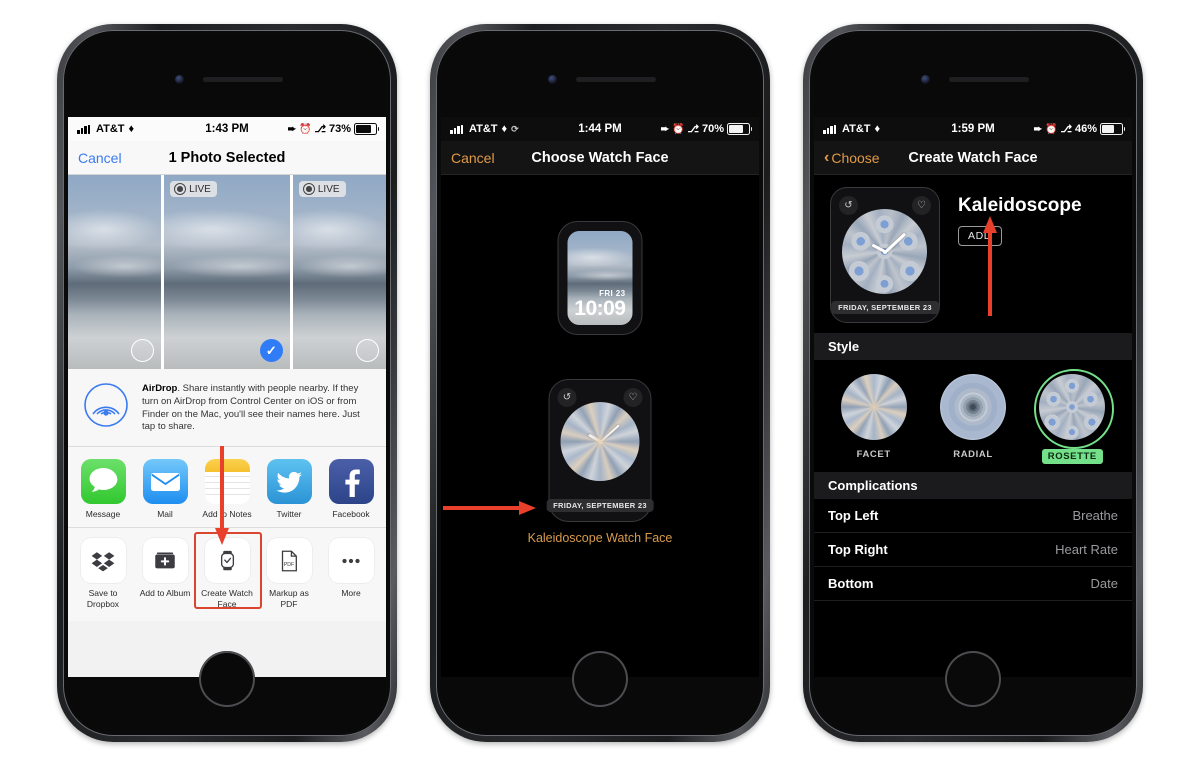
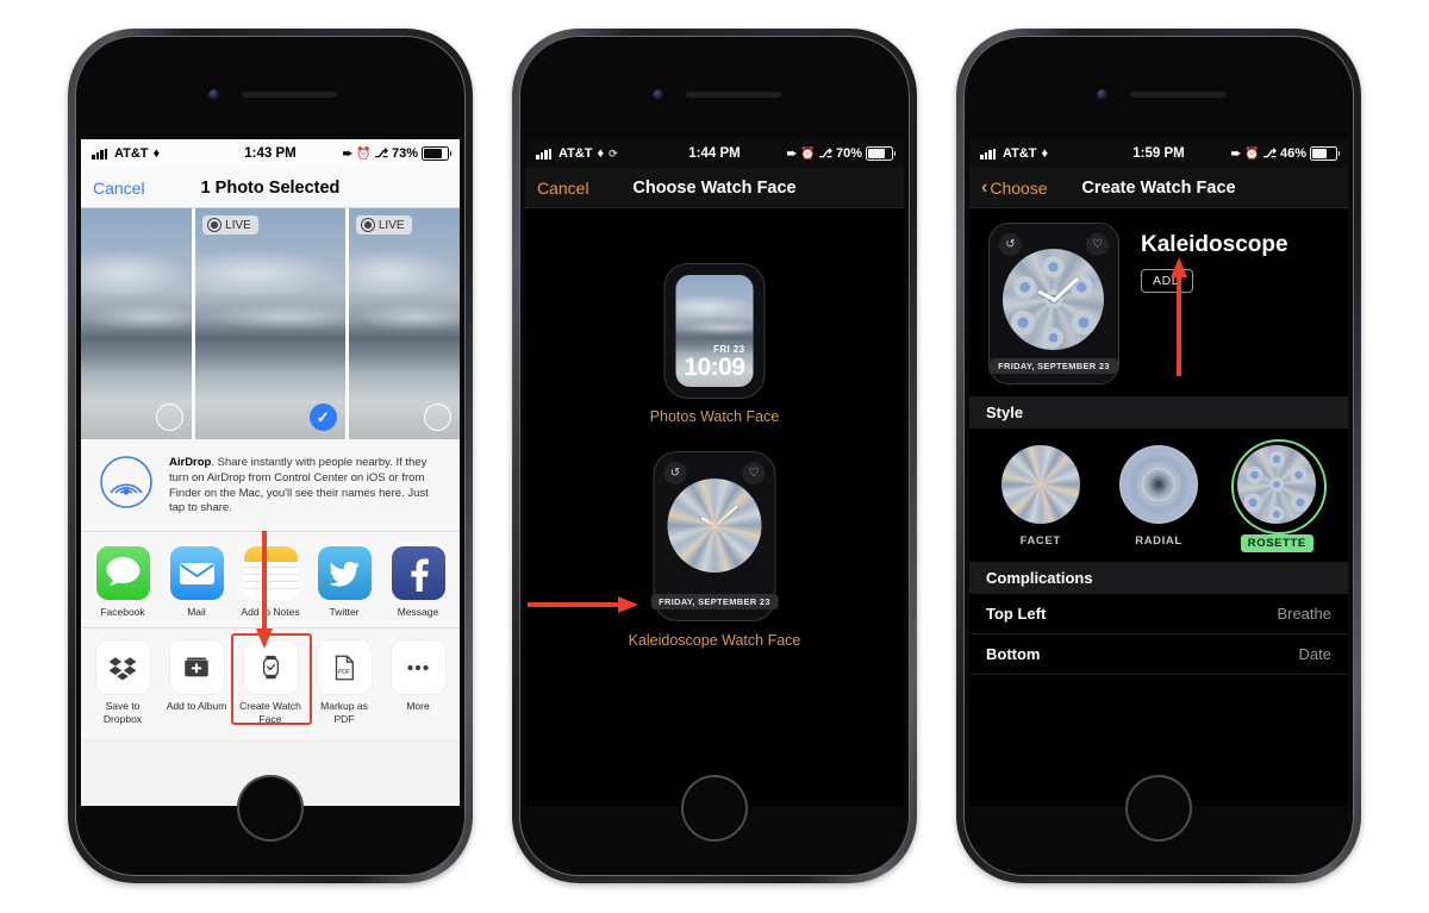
  AT&T
  ♦
  1:43 PM
  ➨
  ⏰
  ⎇
  73%
  Cancel
  1 Photo Selected
  LIVE
  ✓
  LIVE
  AirDrop. Share instantly with people nearby. If they turn on AirDrop from Control Center on iOS or from Finder on the Mac, you'll see their names here. Just tap to share.
- Message
+ Facebook
  Mail
  Addo Notes
  Twitter
- Facebook
+ Message
  Save to Dropbox
  Add to Album
  Create Watch Face
  Markup as PDF
  More
  AT&T
  ♦
  ⟳
  1:44 PM
  ➨
  ⏰
  ⎇
  70%
  Cancel
  Choose Watch Face
  FRI 23
  10:09
+ Photos Watch Face
  ↺
  ♡
  FRIDAY, SEPTEMBER 23
  Kaleidoscope Watch Face
  AT&T
  ♦
  1:59 PM
  ➨
  ⏰
  ⎇
  46%
  ‹
  Choose
  Create Watch Face
  ↺
  ♡
  FRIDAY, SEPTEMBER 23
  Kaleidoscope
  Style
  FACET
  RADIAL
  ROSETTE
  Complications
  Top Left
  Breathe
- Top Right
- Heart Rate
  Bottom
  Date
